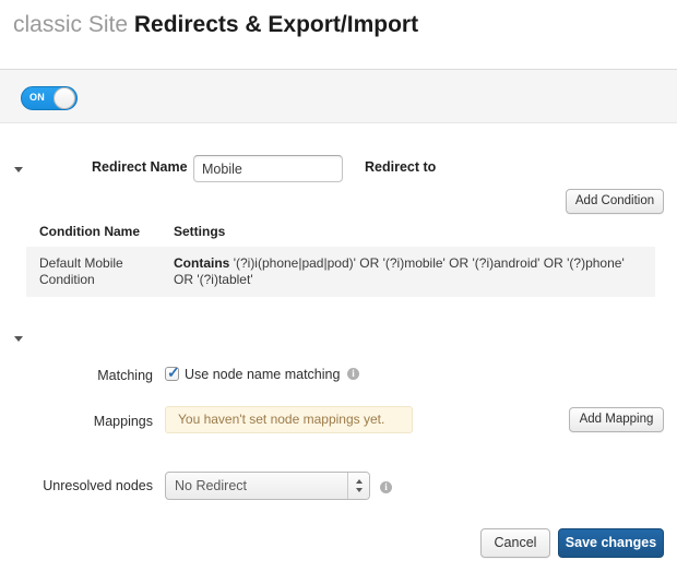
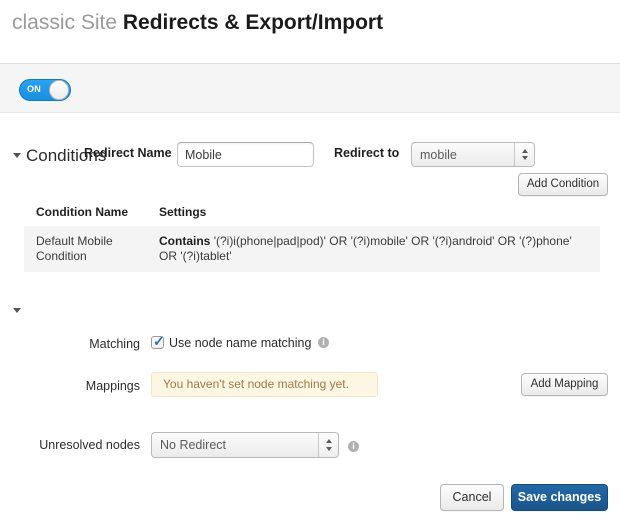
  classic Site Redirects & Export/Import
  ON
  Redirect Name
  Mobile
  Redirect to
+ mobile
+ Conditions
  Add Condition
  Condition Name
  Settings
  Default Mobile Condition
  Contains '(?i)i(phone|pad|pod)' OR '(?i)mobile' OR '(?i)android' OR '(?)phone' OR '(?i)tablet'
  Matching
  ✓
  Use node name matching
  i
  Mappings
- You haven't set node mappings yet.
+ You haven't set node matching yet.
  Add Mapping
  Unresolved nodes
  No Redirect
  i
  Cancel
  Save changes
